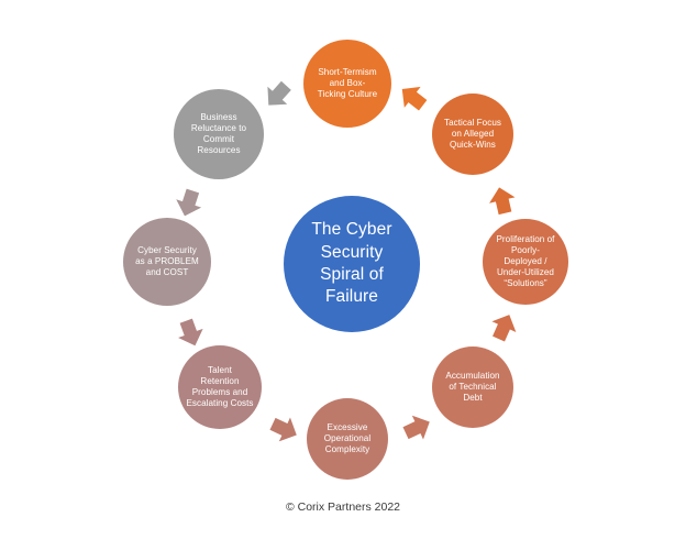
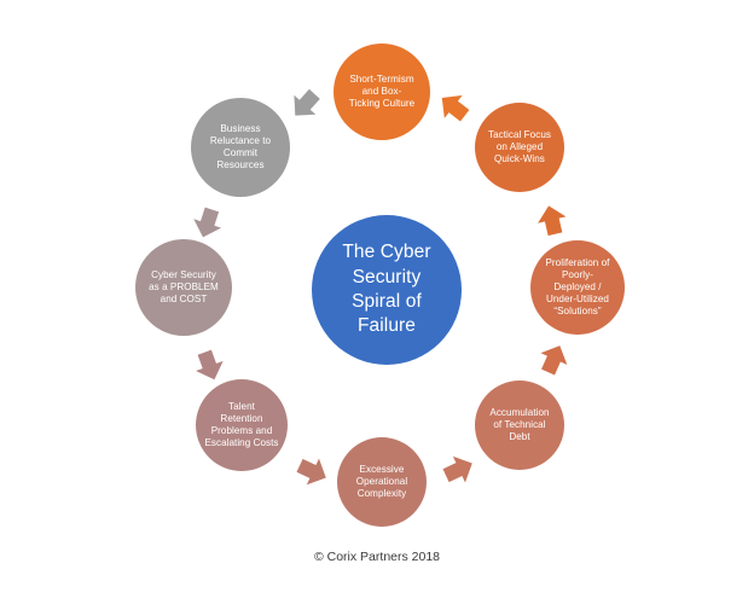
  The Cyber
  Security
  Spiral of
  Failure
  Short-Termism
  and Box-
  Ticking Culture
  Tactical Focus
  on Alleged
  Quick-Wins
  Proliferation of
  Poorly-
  Deployed /
  Under-Utilized
  “Solutions”
  Accumulation
  of Technical
  Debt
  Excessive
  Operational
  Complexity
  Talent
  Retention
  Problems and
  Escalating Costs
  Cyber Security
  as a PROBLEM
  and COST
  Business
  Reluctance to
  Commit
  Resources
- © Corix Partners 2022
+ © Corix Partners 2018
